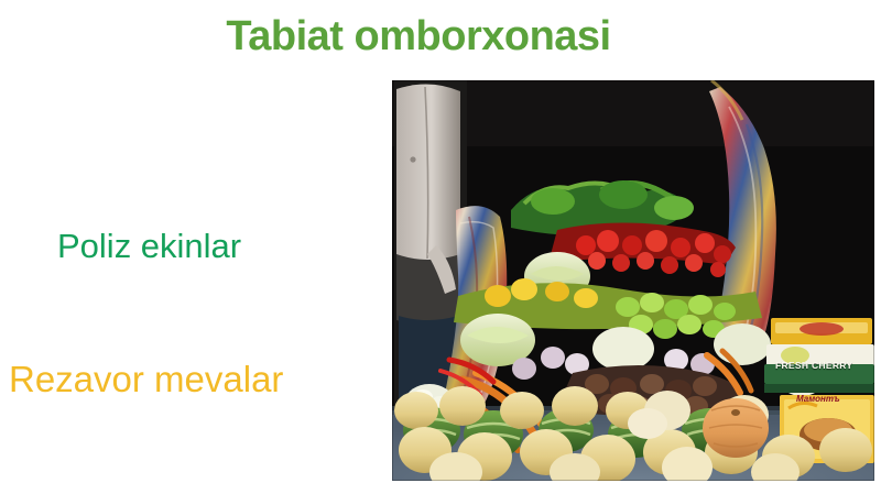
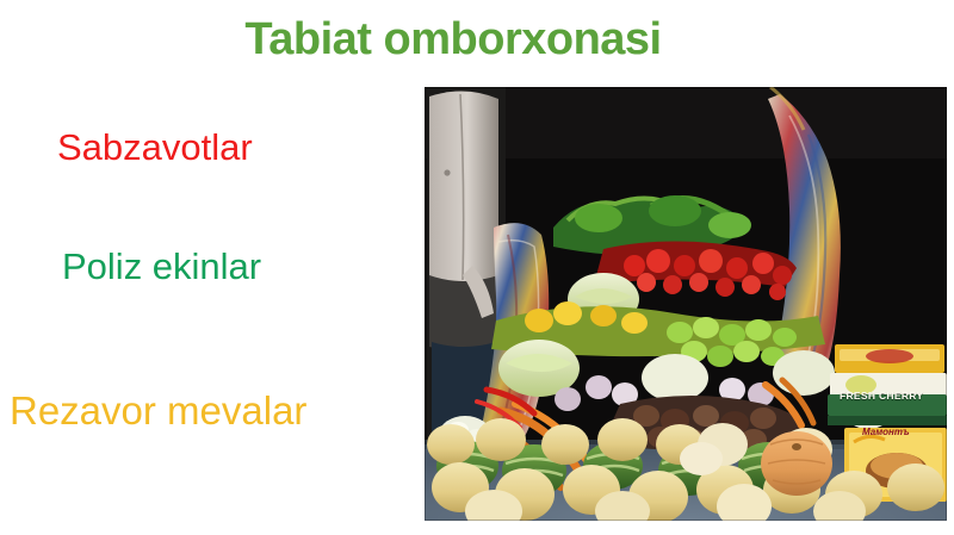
  Tabiat omborxonasi
+ Sabzavotlar
  Poliz ekinlar
  Rezavor mevalar
  FRESH CHERRY
  Мамонтъ
